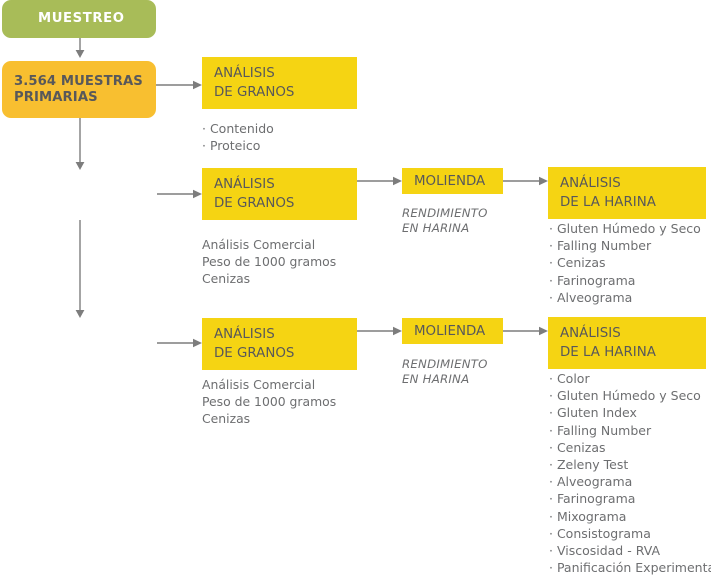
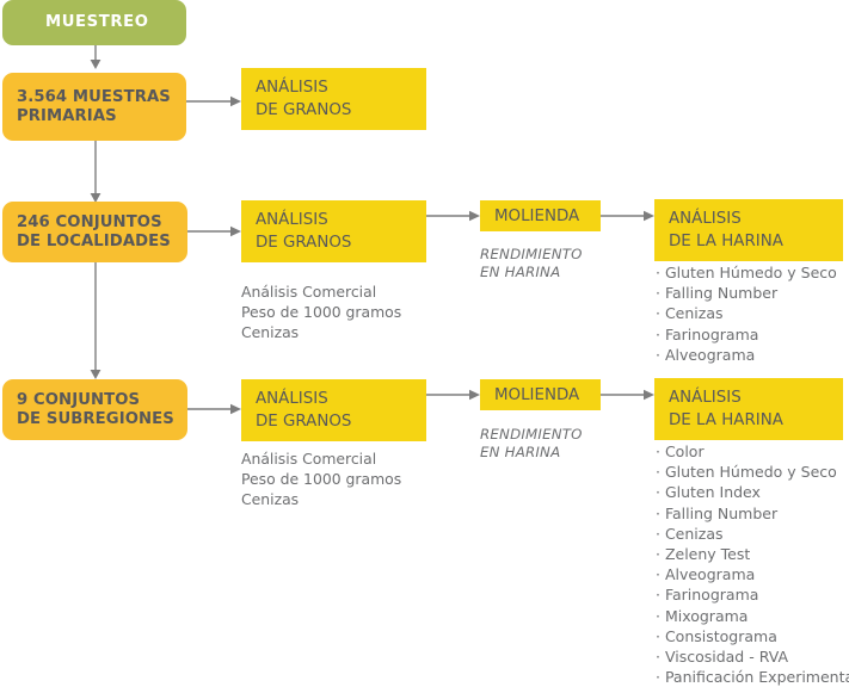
  MUESTREO
  3.564 MUESTRAS
  PRIMARIAS
+ 246 CONJUNTOS
+ DE LOCALIDADES
+ 9 CONJUNTOS
+ DE SUBREGIONES
  ANÁLISIS
  DE GRANOS
  ANÁLISIS
  DE GRANOS
  ANÁLISIS
  DE GRANOS
  MOLIENDA
  MOLIENDA
  ANÁLISIS
  DE LA HARINA
  ANÁLISIS
  DE LA HARINA
- · Contenido
- · Proteico
  Análisis Comercial
  Peso de 1000 gramos
  Cenizas
  Análisis Comercial
  Peso de 1000 gramos
  Cenizas
  RENDIMIENTO
  EN HARINA
  RENDIMIENTO
  EN HARINA
  · Gluten Húmedo y Seco
  · Falling Number
  · Cenizas
  · Farinograma
  · Alveograma
  · Color
  · Gluten Húmedo y Seco
  · Gluten Index
  · Falling Number
  · Cenizas
  · Zeleny Test
  · Alveograma
  · Farinograma
  · Mixograma
  · Consistograma
  · Viscosidad - RVA
  · Panificación Experiment
